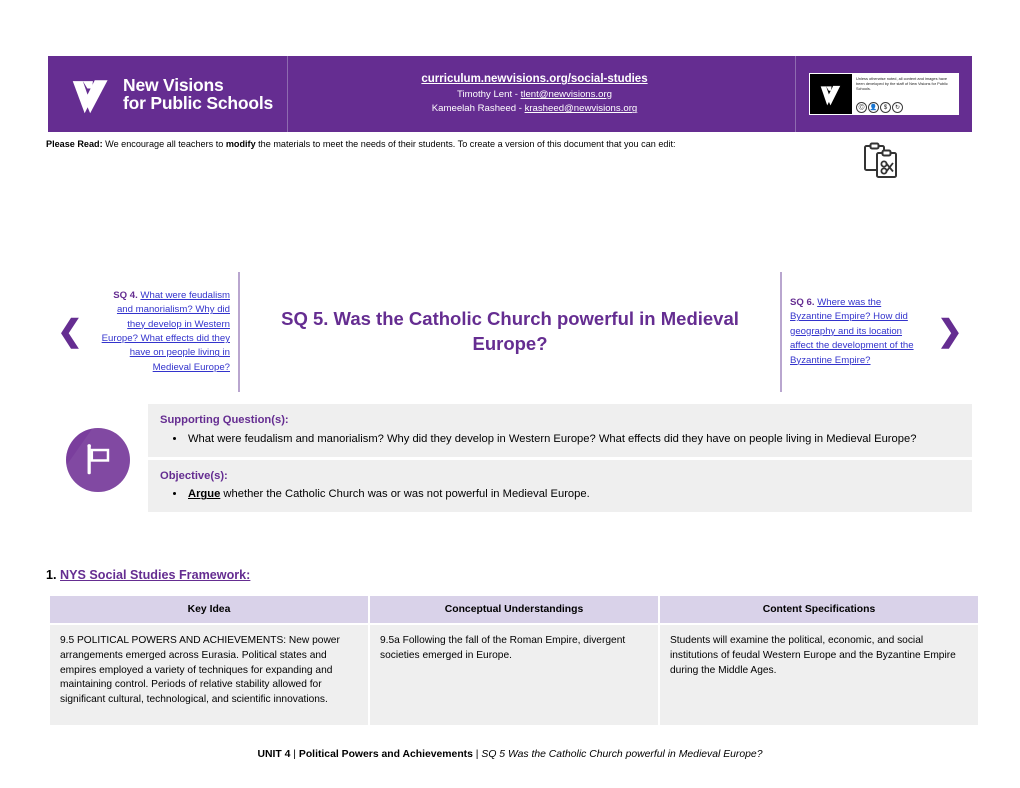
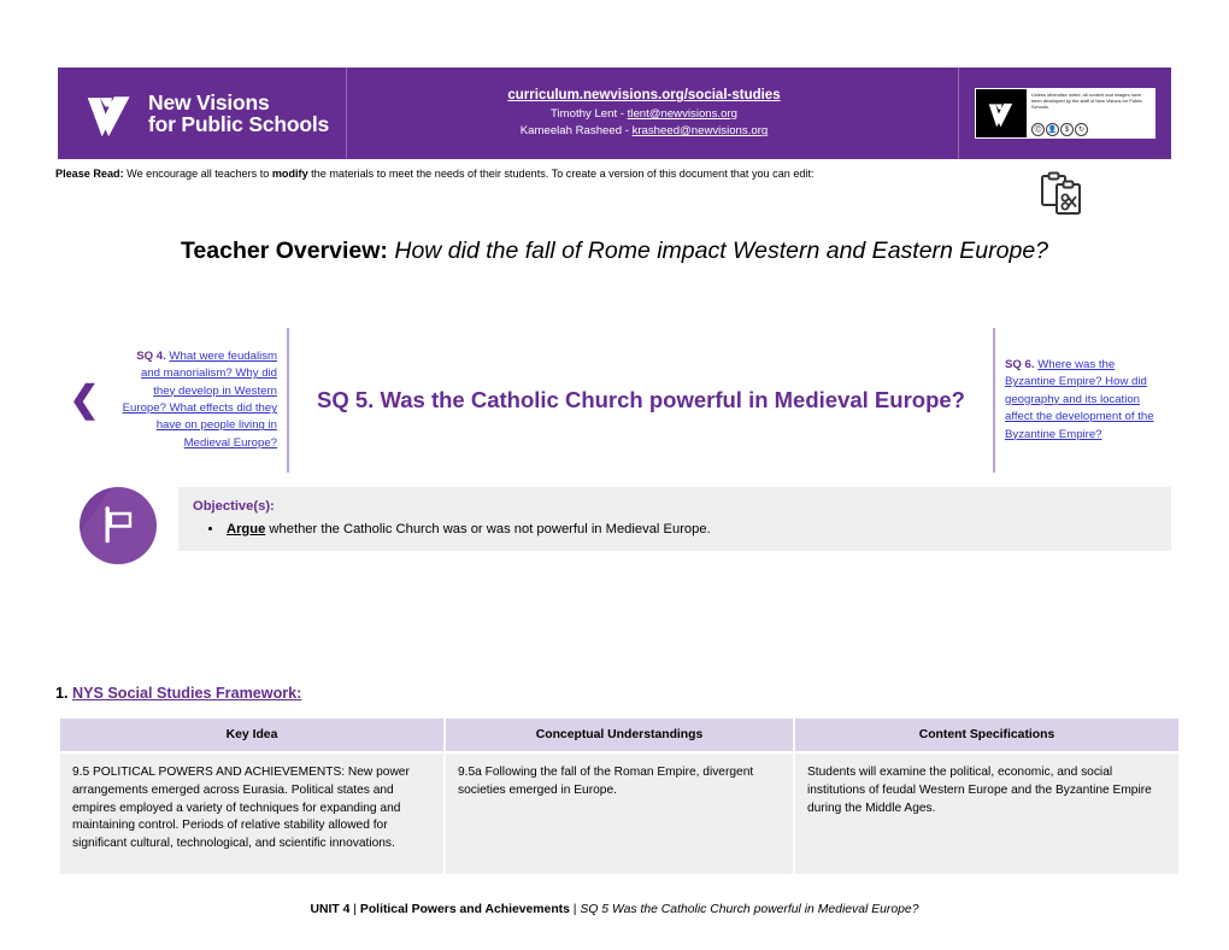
  New Visions
  for Public Schools
  curriculum.newvisions.org/social-studies
  Timothy Lent - tlent@newvisions.org
  Kameelah Rasheed - krasheed@newvisions.org
  Please Read: We encourage all teachers to modify the materials to meet the needs of their students. To create a version of this document that you can edit:
+ Teacher Overview: How did the fall of Rome impact Western and Eastern Europe?
  ❮
  SQ 4. What were feudalism and manorialism? Why did they develop in Western Europe? What effects did they have on people living in Medieval Europe?
  SQ 5. Was the Catholic Church powerful in Medieval Europe?
  SQ 6. Where was the Byzantine Empire? How did geography and its location affect the development of the Byzantine Empire?
- ❯
- Supporting Question(s):
- What were feudalism and manorialism? Why did they develop in Western Europe? What effects did they have on people living in Medieval Europe?
  Objective(s):
  Argue whether the Catholic Church was or was not powerful in Medieval Europe.
  1. NYS Social Studies Framework:
  Key Idea	Conceptual Understandings	Content Specifications
  9.5 POLITICAL POWERS AND ACHIEVEMENTS: New power arrangements emerged across Eurasia. Political states and empires employed a variety of techniques for expanding and maintaining control. Periods of relative stability allowed for significant cultural, technological, and scientific innovations.	9.5a Following the fall of the Roman Empire, divergent societies emerged in Europe.	Students will examine the political, economic, and social institutions of feudal Western Europe and the Byzantine Empire during the Middle Ages.
  UNIT 4 | Political Powers and Achievements | SQ 5 Was the Catholic Church powerful in Medieval Europe?
